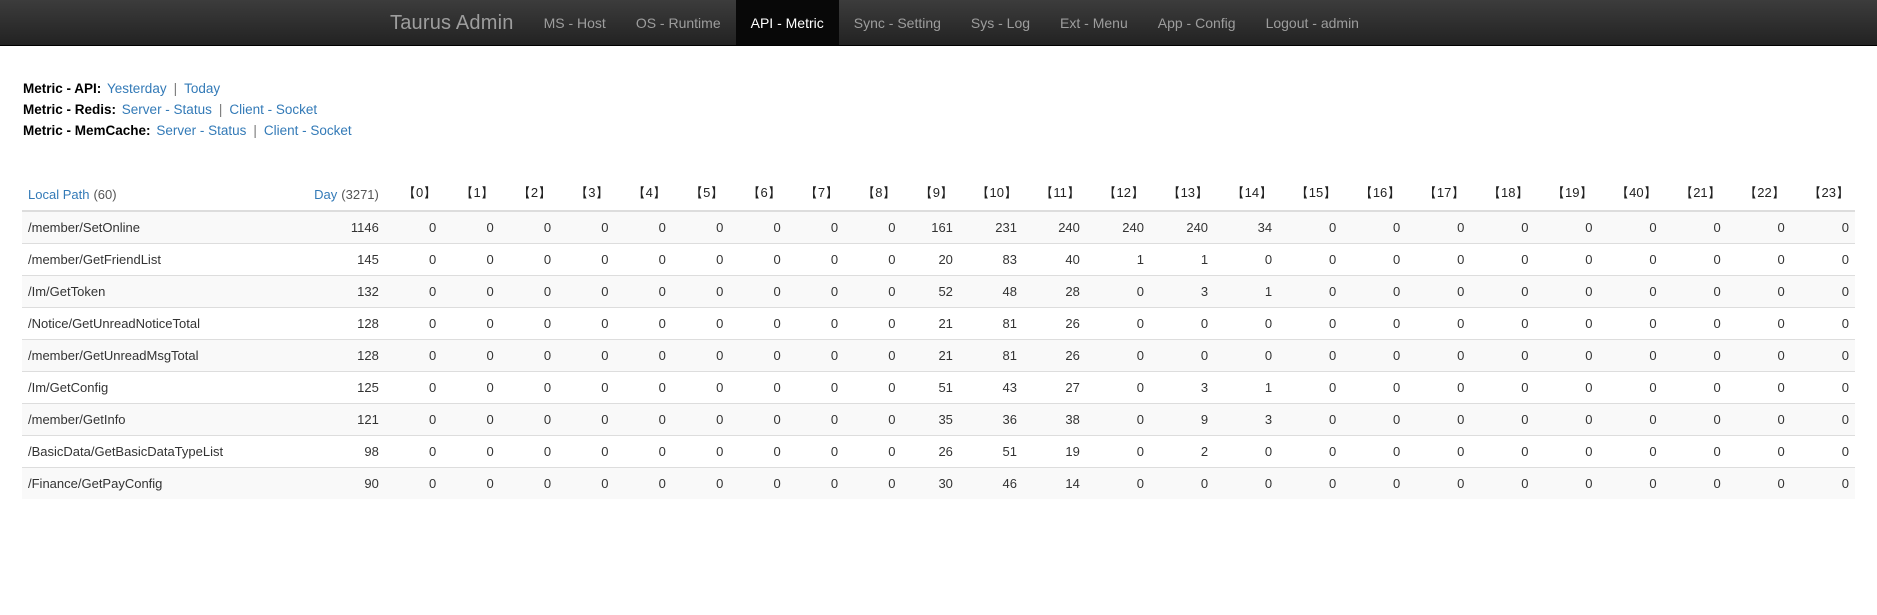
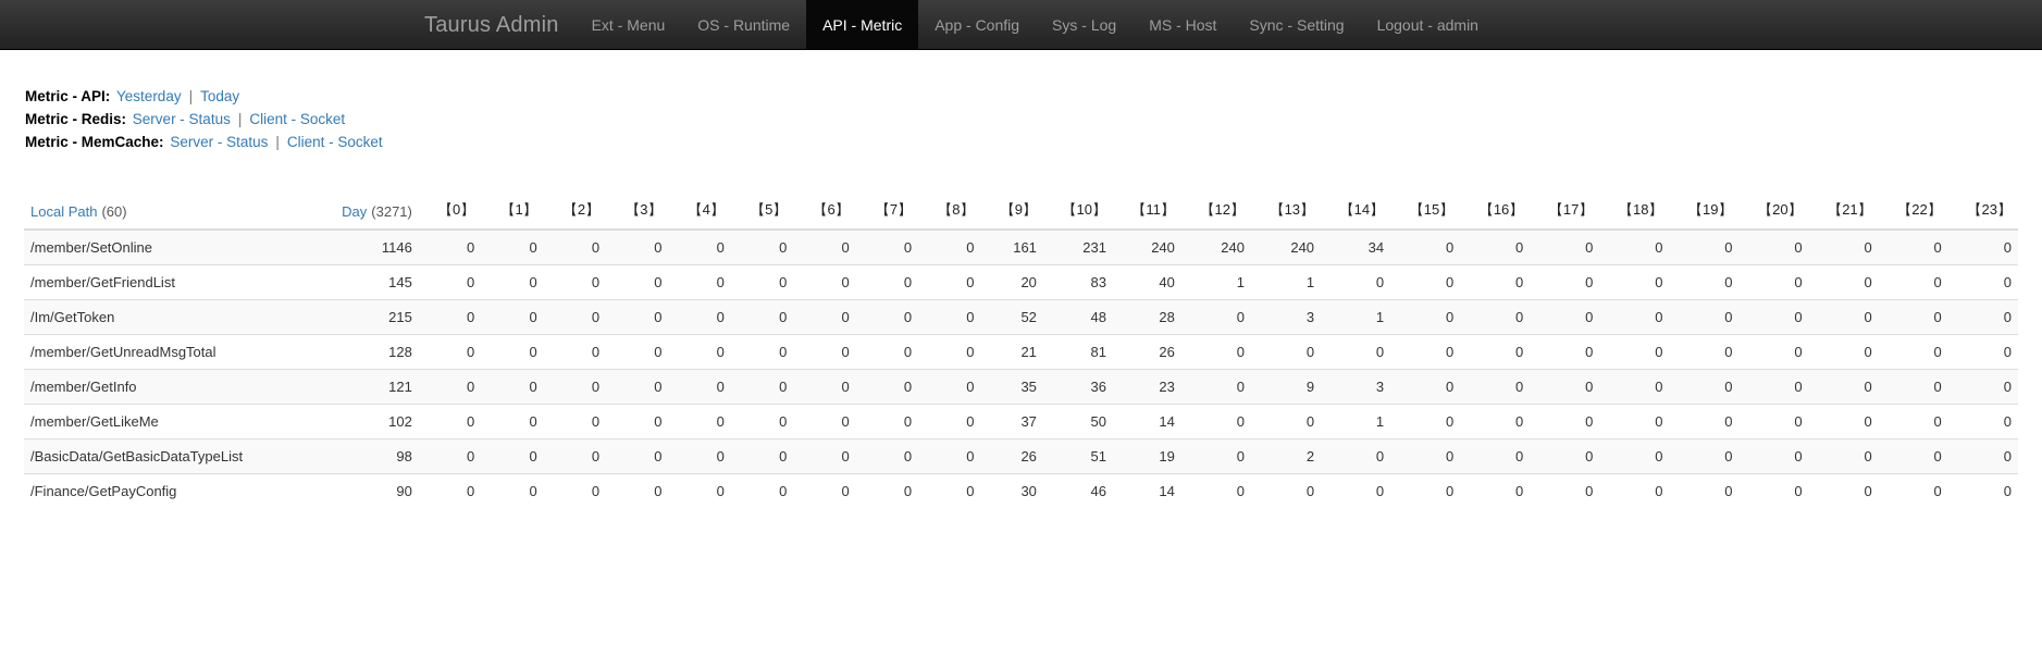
  Taurus Admin
- MS - Host
+ Ext - Menu
  OS - Runtime
  API - Metric
- Sync - Setting
+ App - Config
  Sys - Log
- Ext - Menu
+ MS - Host
- App - Config
+ Sync - Setting
  Logout - admin
  Metric - API: Yesterday | Today
  Metric - Redis: Server - Status | Client - Socket
  Metric - MemCache: Server - Status | Client - Socket
- Local Path (60)	Day (3271)	【0】	【1】	【2】	【3】	【4】	【5】	【6】	【7】	【8】	【9】	【10】	【11】	【12】	【13】	【14】	【15】	【16】	【17】	【18】	【19】	【40】	【21】	【22】	【23】
+ Local Path (60)	Day (3271)	【0】	【1】	【2】	【3】	【4】	【5】	【6】	【7】	【8】	【9】	【10】	【11】	【12】	【13】	【14】	【15】	【16】	【17】	【18】	【19】	【20】	【21】	【22】	【23】
  /member/SetOnline	1146	0	0	0	0	0	0	0	0	0	161	231	240	240	240	34	0	0	0	0	0	0	0	0	0
  /member/GetFriendList	145	0	0	0	0	0	0	0	0	0	20	83	40	1	1	0	0	0	0	0	0	0	0	0	0
- /Im/GetToken	132	0	0	0	0	0	0	0	0	0	52	48	28	0	3	1	0	0	0	0	0	0	0	0	0
+ /Im/GetToken	215	0	0	0	0	0	0	0	0	0	52	48	28	0	3	1	0	0	0	0	0	0	0	0	0
- /Notice/GetUnreadNoticeTotal	128	0	0	0	0	0	0	0	0	0	21	81	26	0	0	0	0	0	0	0	0	0	0	0	0
  /member/GetUnreadMsgTotal	128	0	0	0	0	0	0	0	0	0	21	81	26	0	0	0	0	0	0	0	0	0	0	0	0
- /Im/GetConfig	125	0	0	0	0	0	0	0	0	0	51	43	27	0	3	1	0	0	0	0	0	0	0	0	0
- /member/GetInfo	121	0	0	0	0	0	0	0	0	0	35	36	38	0	9	3	0	0	0	0	0	0	0	0	0
+ /member/GetInfo	121	0	0	0	0	0	0	0	0	0	35	36	23	0	9	3	0	0	0	0	0	0	0	0	0
+ /member/GetLikeMe	102	0	0	0	0	0	0	0	0	0	37	50	14	0	0	1	0	0	0	0	0	0	0	0	0
  /BasicData/GetBasicDataTypeList	98	0	0	0	0	0	0	0	0	0	26	51	19	0	2	0	0	0	0	0	0	0	0	0	0
  /Finance/GetPayConfig	90	0	0	0	0	0	0	0	0	0	30	46	14	0	0	0	0	0	0	0	0	0	0	0	0
